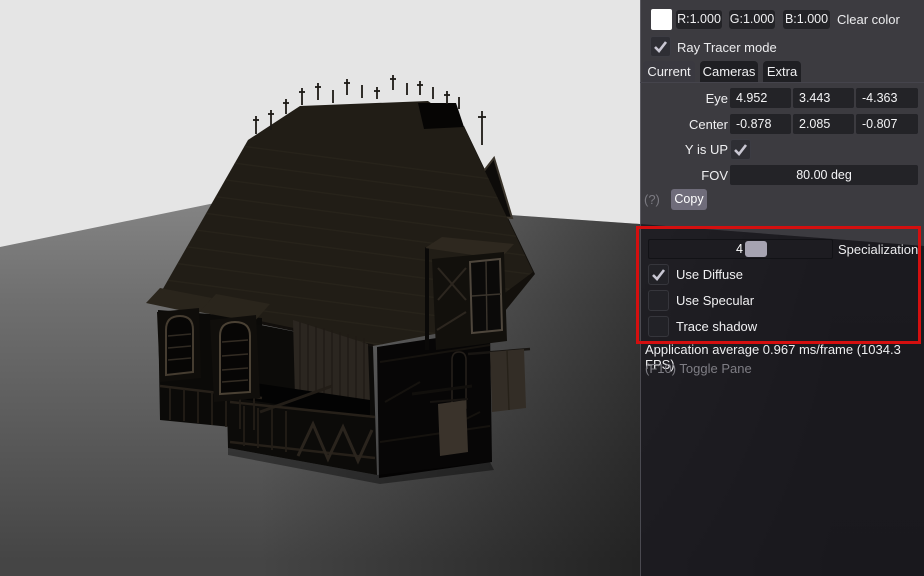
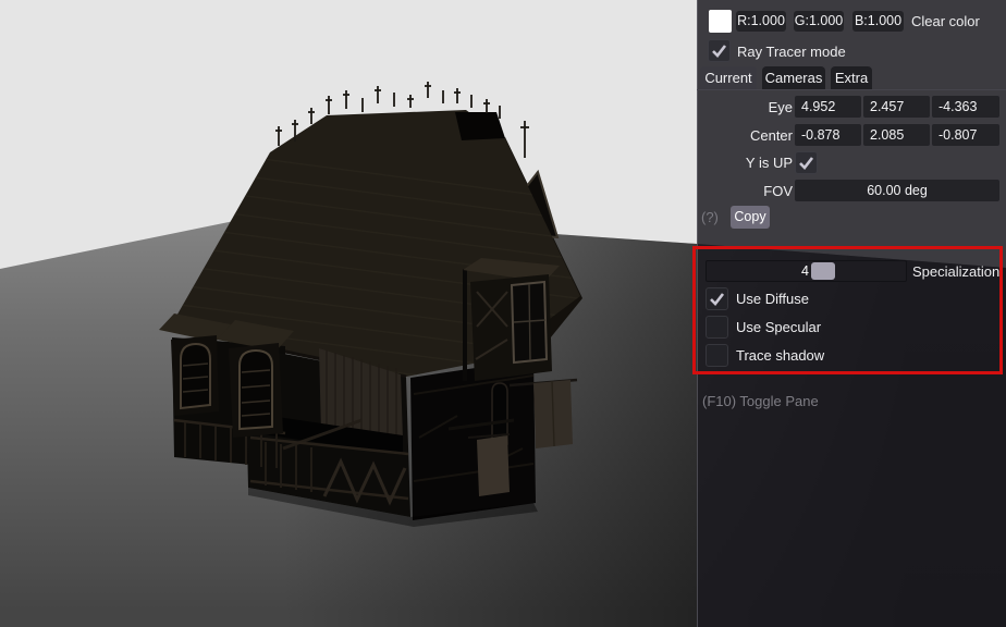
  R:1.000
  G:1.000
  B:1.000
  Clear color
  Ray Tracer mode
  Current
  Cameras
  Extra
  Eye
  4.952
- 3.443
+ 2.457
  -4.363
  Center
  -0.878
  2.085
  -0.807
  Y is UP
  FOV
- 80.00 deg
+ 60.00 deg
  (?)
  Copy
  4
  Specialization
  Use Diffuse
  Use Specular
  Trace shadow
- Application average 0.967 ms/frame (1034.3 FPS)
  (F10) Toggle Pane
